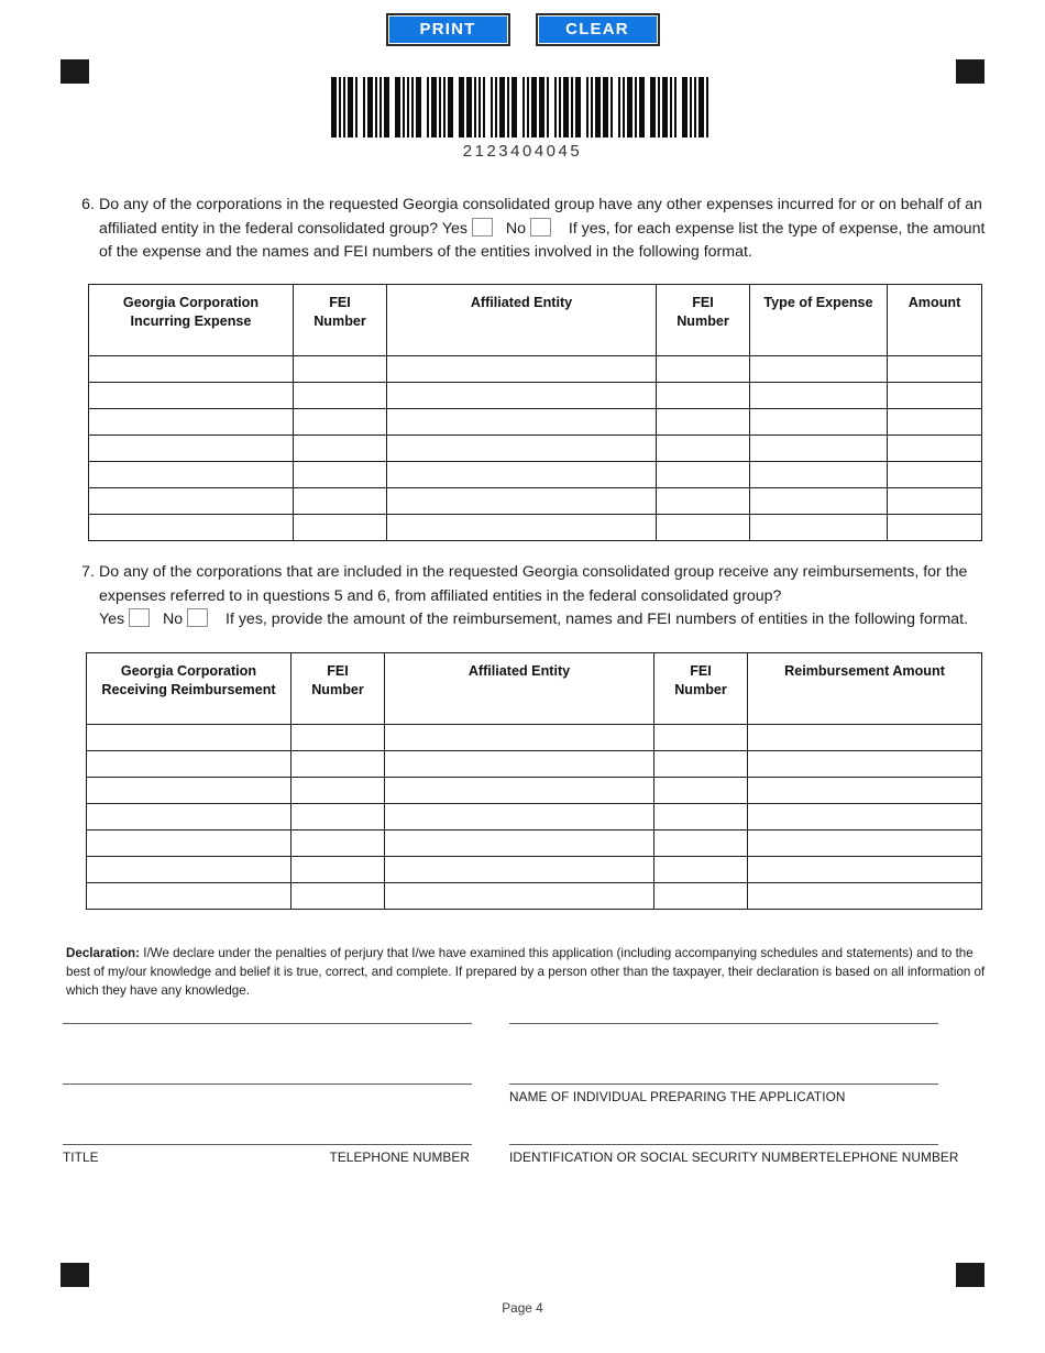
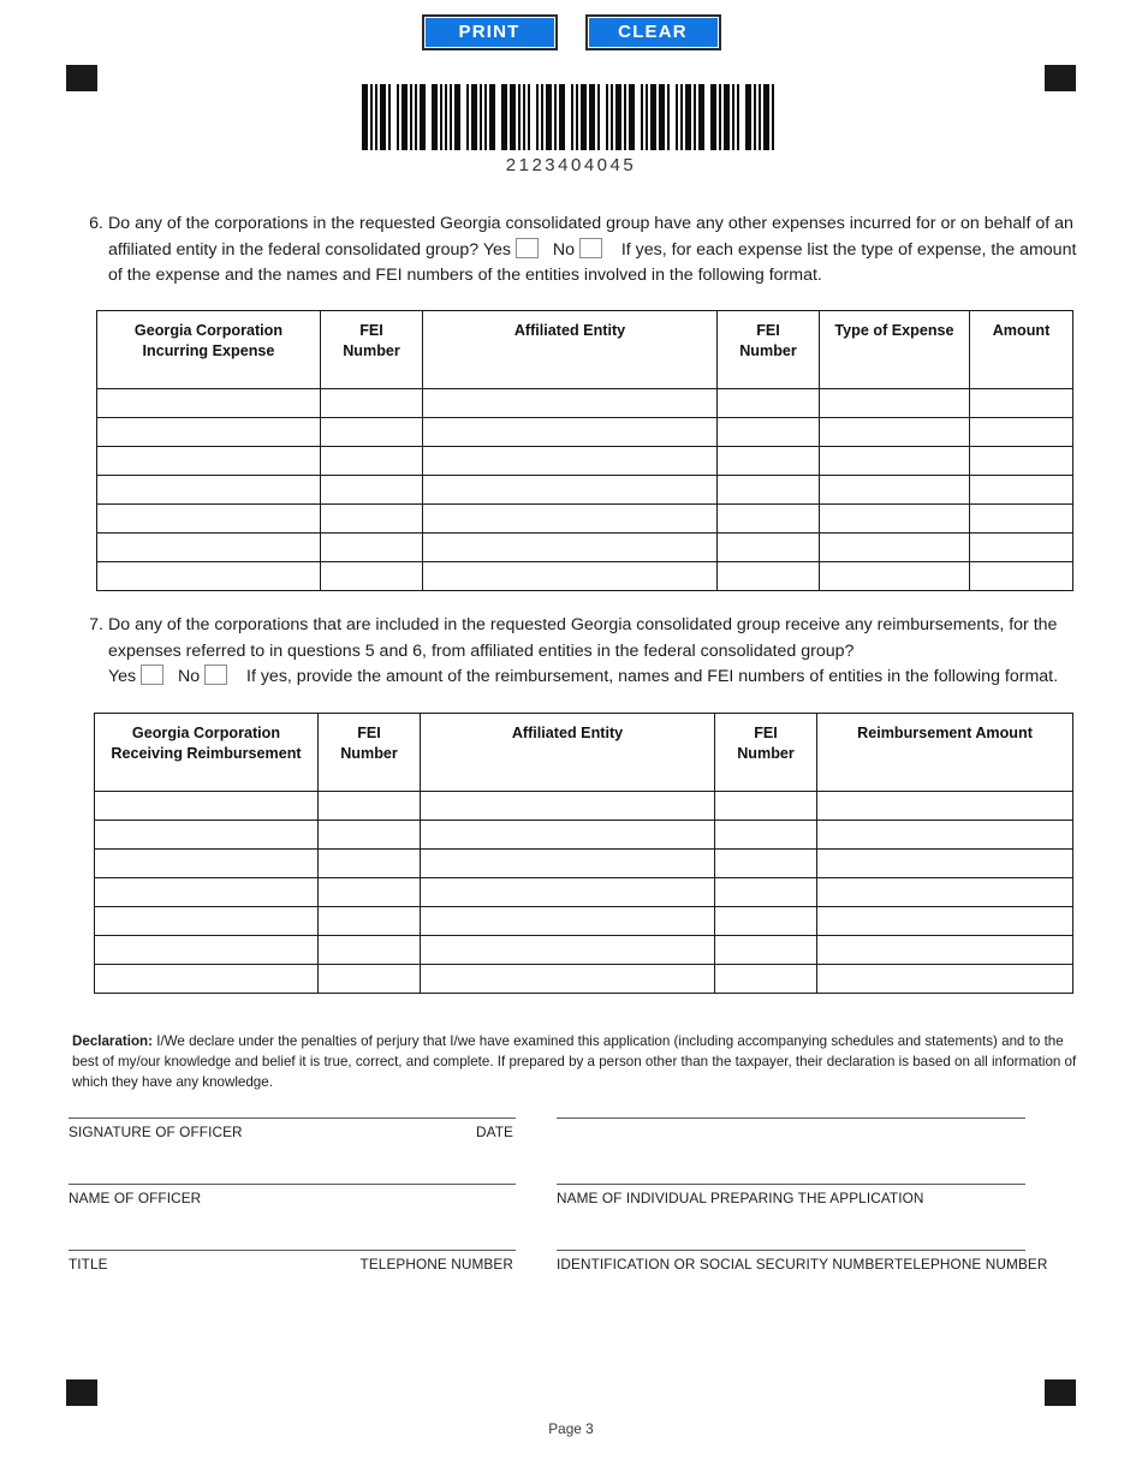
  PRINT
  CLEAR
  2123404045
  6.
  Do any of the corporations in the requested Georgia consolidated group have any other expenses incurred for or on behalf of an affiliated entity in the federal consolidated group? Yes No If yes, for each expense list the type of expense, the amount of the expense and the names and FEI numbers of the entities involved in the following format.
  Georgia CorporationIncurring Expense	FEINumber	Affiliated Entity	FEINumber	Type of Expense	Amount
  7.
  Do any of the corporations that are included in the requested Georgia consolidated group receive any reimbursements, for the expenses referred to in questions 5 and 6, from affiliated entities in the federal consolidated group?
  Yes No If yes, provide the amount of the reimbursement, names and FEI numbers of entities in the following format.
  Georgia CorporationReceiving Reimbursement	FEINumber	Affiliated Entity	FEINumber	Reimbursement Amount
  Declaration: I/We declare under the penalties of perjury that I/we have examined this application (including accompanying schedules and statements) and to the best of my/our knowledge and belief it is true, correct, and complete. If prepared by a person other than the taxpayer, their declaration is based on all information of which they have any knowledge.
+ SIGNATURE OF OFFICER
+ DATE
+ NAME OF OFFICER
  TITLE
  TELEPHONE NUMBER
  NAME OF INDIVIDUAL PREPARING THE APPLICATION
  IDENTIFICATION OR SOCIAL SECURITY NUMBER
  TELEPHONE NUMBER
- Page 4
+ Page 3
